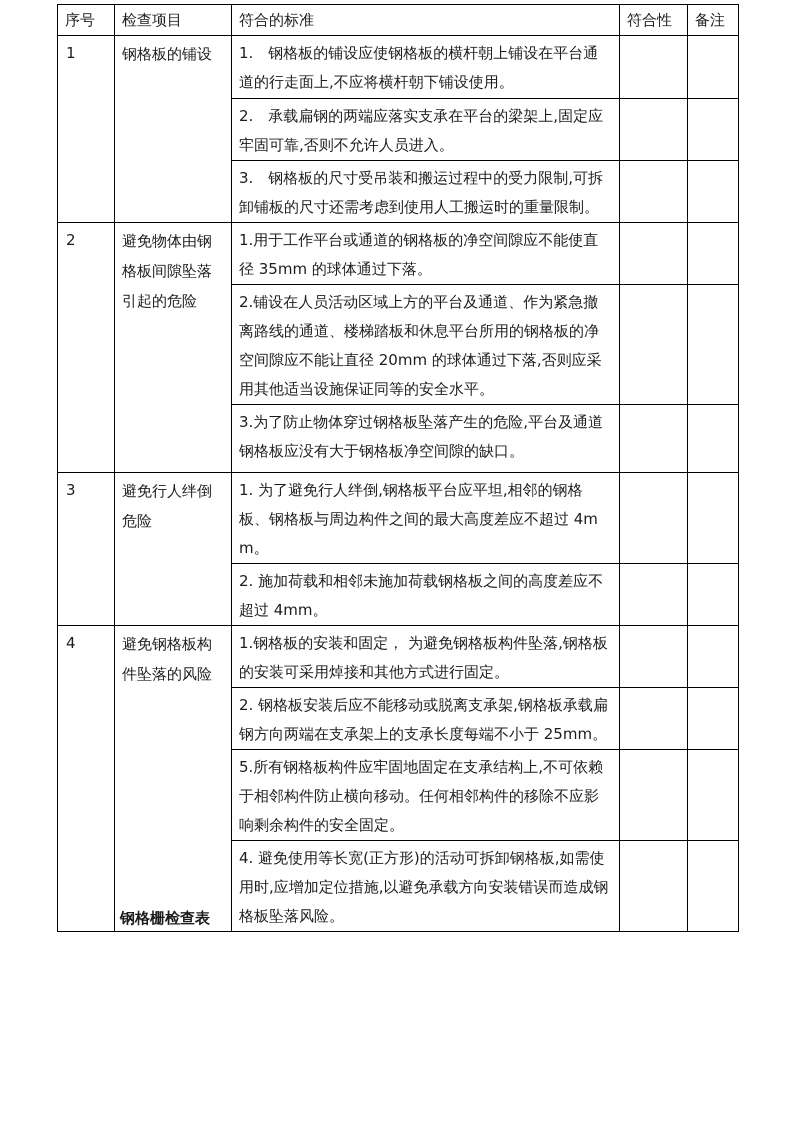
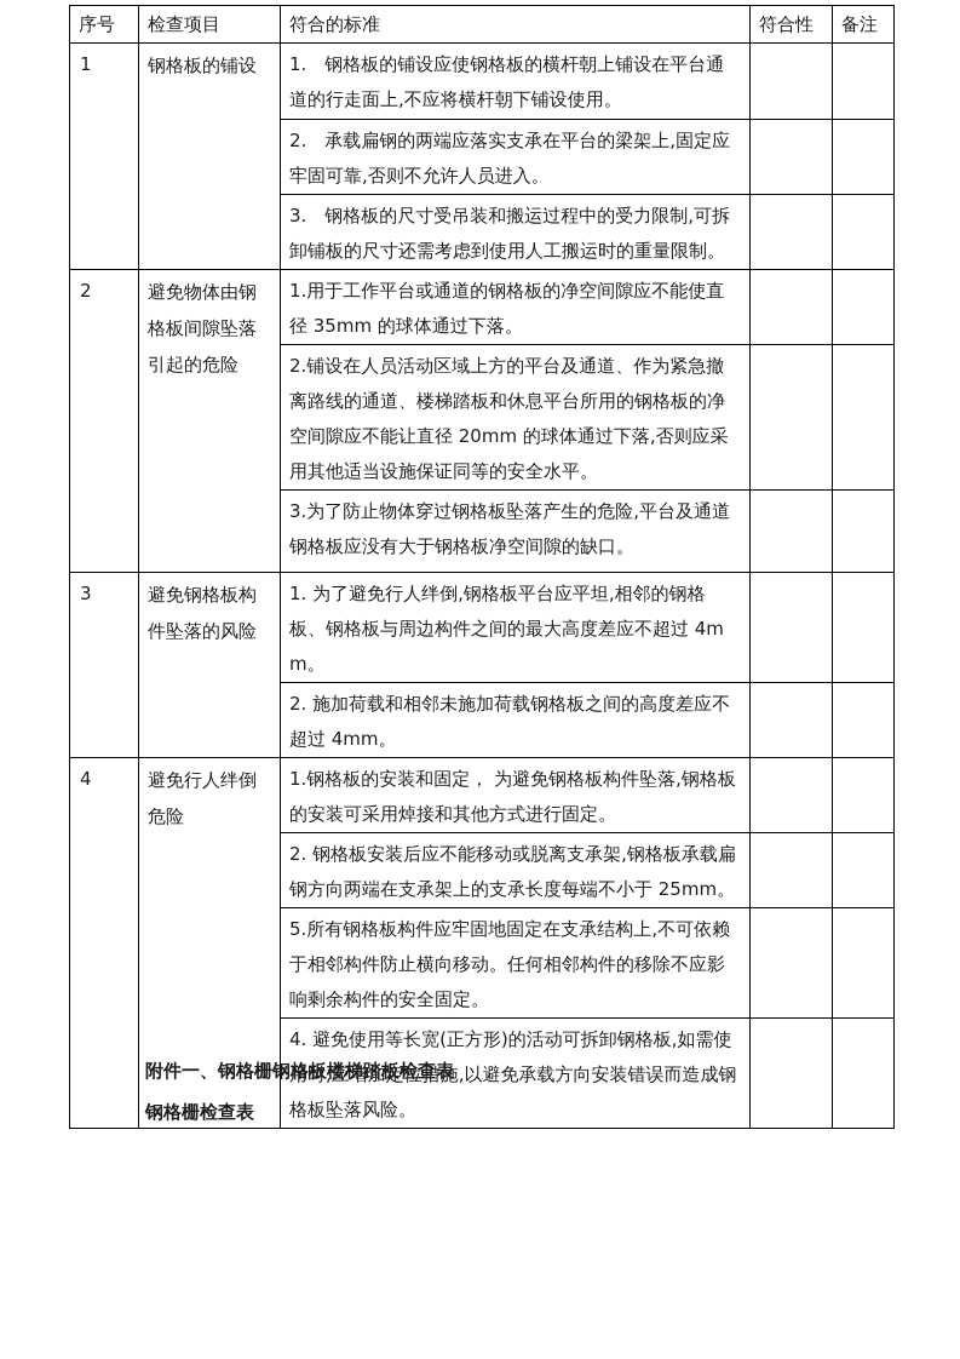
  序号	检查项目	符合的标准	符合性	备注
  1	钢格板的铺设	1. 钢格板的铺设应使钢格板的横杆朝上铺设在平台通道的行走面上,不应将横杆朝下铺设使用。
  2. 承载扁钢的两端应落实支承在平台的梁架上,固定应牢固可靠,否则不允许人员进入。
  3. 钢格板的尺寸受吊装和搬运过程中的受力限制,可拆卸铺板的尺寸还需考虑到使用人工搬运时的重量限制。
  2	避免物体由钢格板间隙坠落引起的危险	1.用于工作平台或通道的钢格板的净空间隙应不能使直径 35mm 的球体通过下落。
  2.铺设在人员活动区域上方的平台及通道、作为紧急撤离路线的通道、楼梯踏板和休息平台所用的钢格板的净空间隙应不能让直径 20mm 的球体通过下落,否则应采用其他适当设施保证同等的安全水平。
  3.为了防止物体穿过钢格板坠落产生的危险,平台及通道钢格板应没有大于钢格板净空间隙的缺口。
- 3	避免行人绊倒危险	1. 为了避免行人绊倒,钢格板平台应平坦,相邻的钢格板、钢格板与周边构件之间的最大高度差应不超过 4mm。
+ 3	避免钢格板构件坠落的风险	1. 为了避免行人绊倒,钢格板平台应平坦,相邻的钢格板、钢格板与周边构件之间的最大高度差应不超过 4mm。
  2. 施加荷载和相邻未施加荷载钢格板之间的高度差应不超过 4mm。
- 4	避免钢格板构件坠落的风险	1.钢格板的安装和固定， 为避免钢格板构件坠落,钢格板的安装可采用焯接和其他方式进行固定。
+ 4	避免行人绊倒危险	1.钢格板的安装和固定， 为避免钢格板构件坠落,钢格板的安装可采用焯接和其他方式进行固定。
  2. 钢格板安装后应不能移动或脱离支承架,钢格板承载扁钢方向两端在支承架上的支承长度每端不小于 25mm。
  5.所有钢格板构件应牢固地固定在支承结构上,不可依赖于相邻构件防止横向移动。任何相邻构件的移除不应影响剩余构件的安全固定。
  4. 避免使用等长宽(正方形)的活动可拆卸钢格板,如需使用时,应增加定位措施,以避免承载方向安装错误而造成钢格板坠落风险。
+ 附件一、钢格栅钢格板楼梯踏板检查表
  钢格栅检查表
